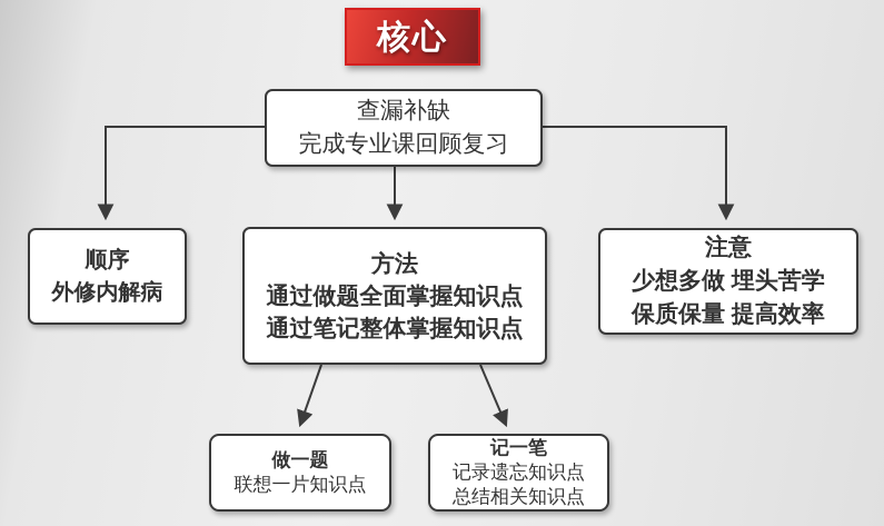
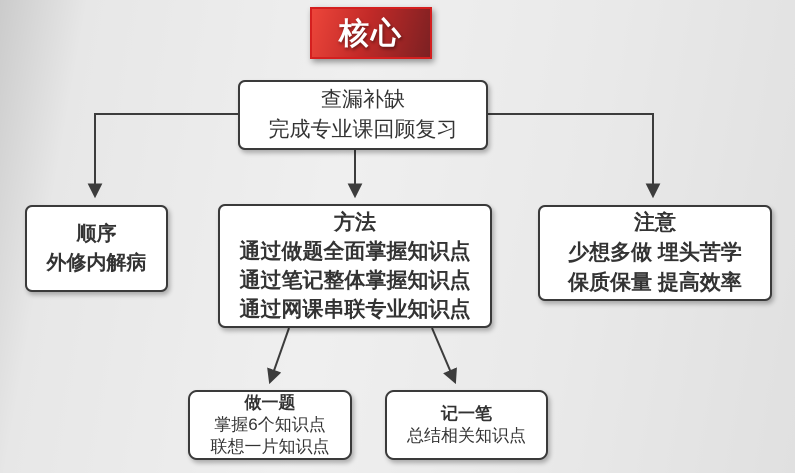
  核心
  查漏补缺
  完成专业课回顾复习
  顺序
  外修内解病
  方法
  通过做题全面掌握知识点
  通过笔记整体掌握知识点
+ 通过网课串联专业知识点
  注意
  少想多做 埋头苦学
  保质保量 提高效率
  做一题
+ 掌握6个知识点
  联想一片知识点
  记一笔
- 记录遗忘知识点
  总结相关知识点
